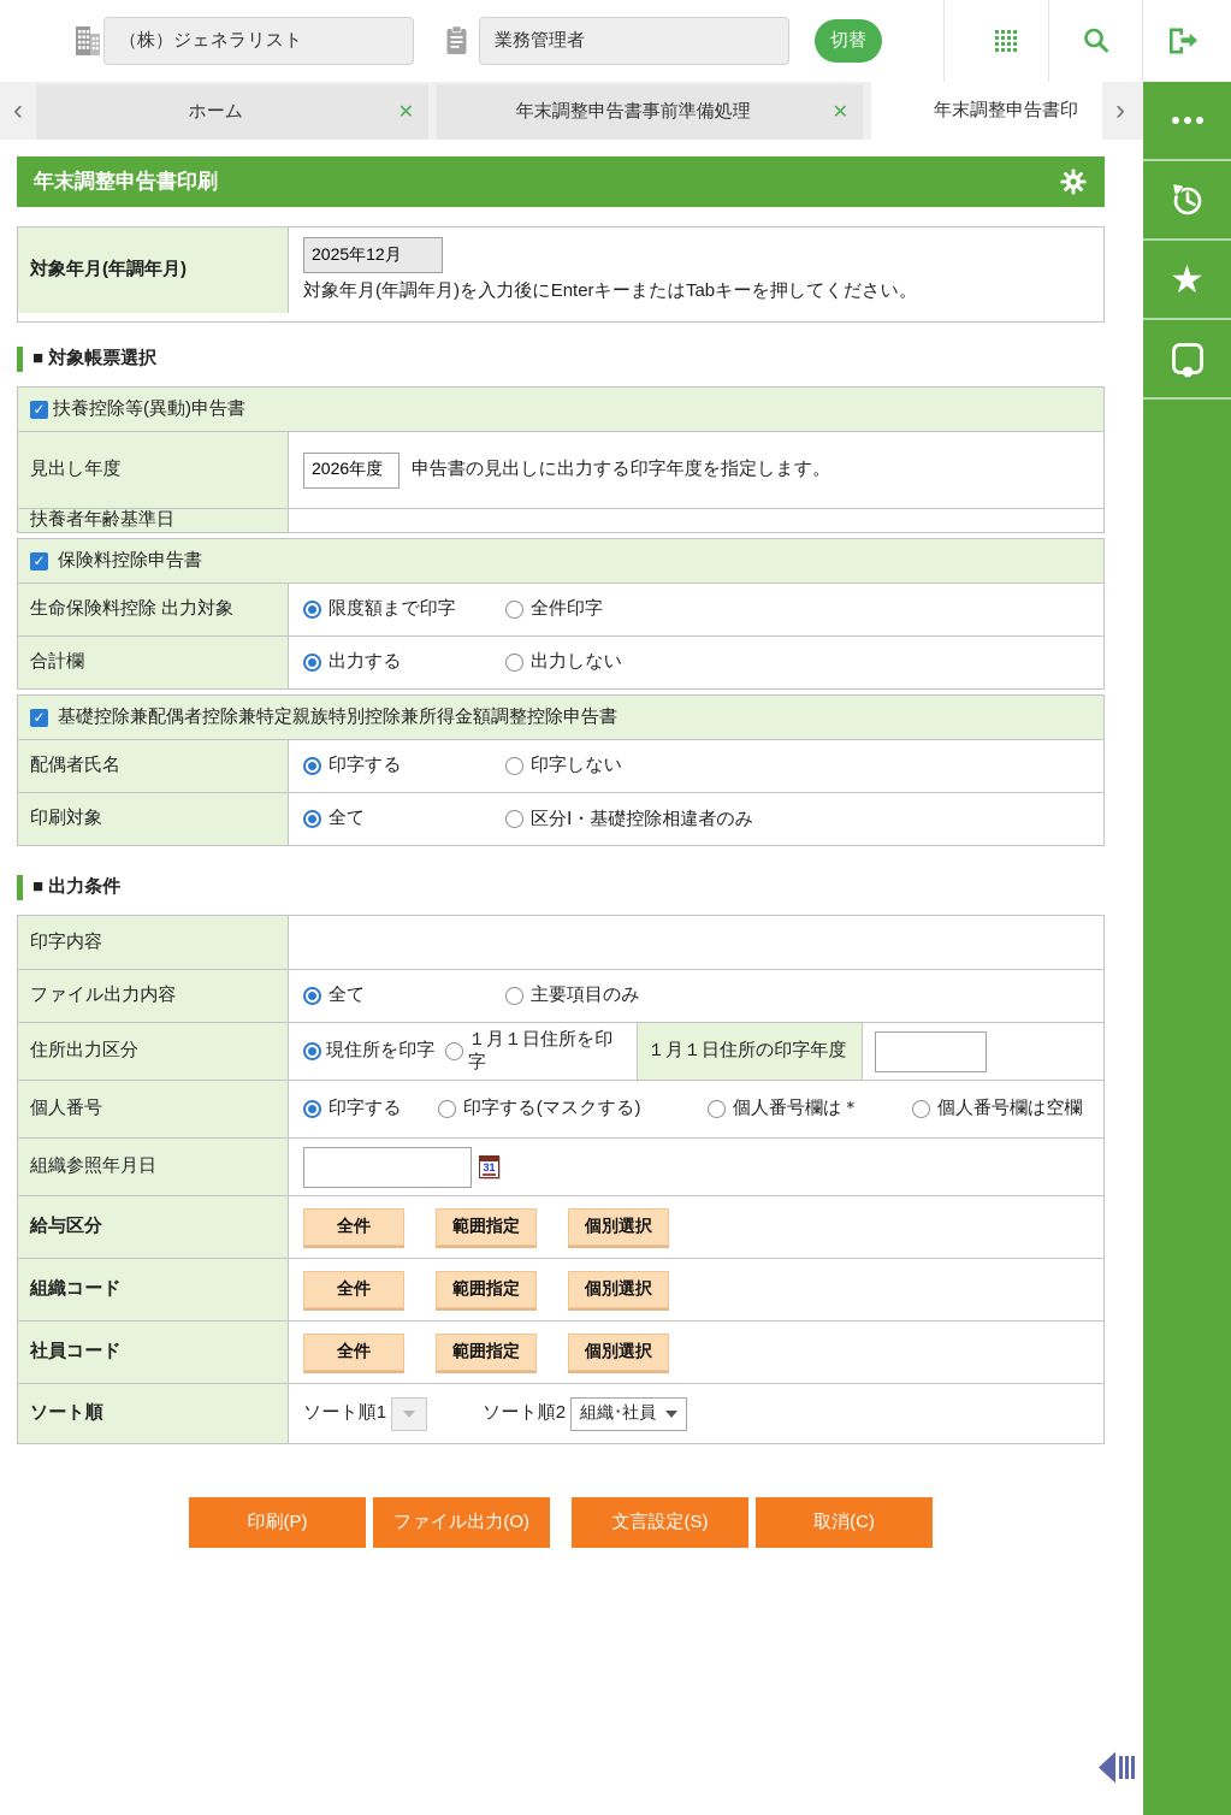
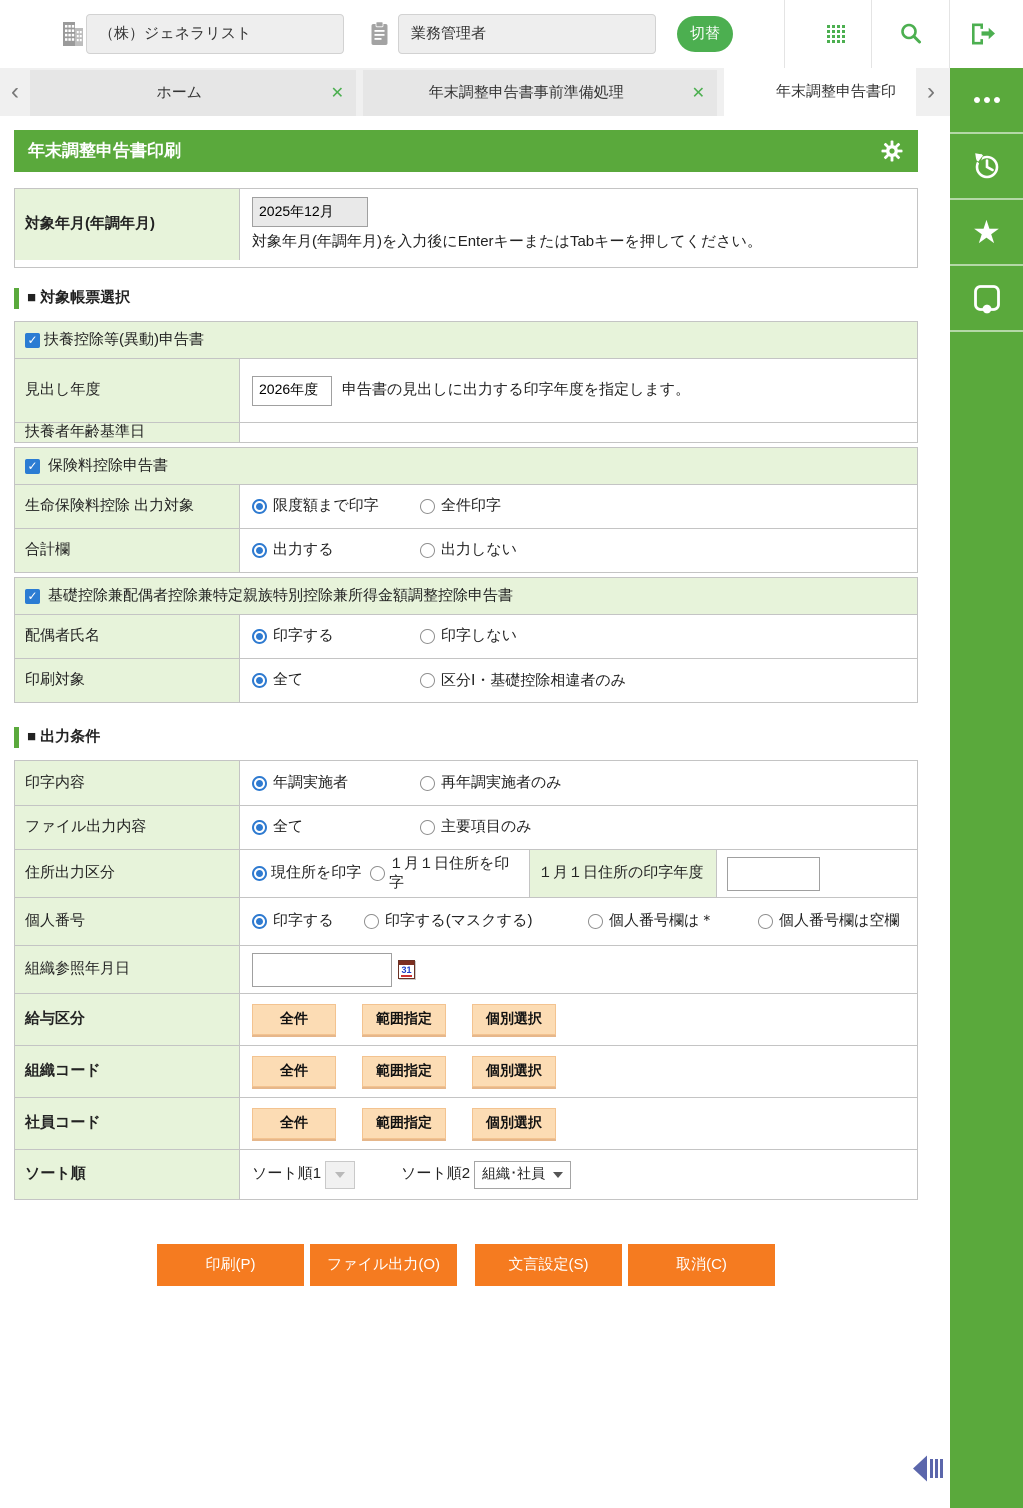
  （株）ジェネラリスト
  業務管理者
  切替
  ‹
  ホーム
  ✕
  年末調整申告書事前準備処理
  ✕
  年末調整申告書印
  ›
  ★
  年末調整申告書印刷
  対象年月(年調年月)
  2025年12月
  対象年月(年調年月)を入力後にEnterキーまたはTabキーを押してください。
  ■ 対象帳票選択
  扶養控除等(異動)申告書
  見出し年度
  2026年度
  申告書の見出しに出力する印字年度を指定します。
  扶養者年齢基準日
  保険料控除申告書
  生命保険料控除 出力対象
  限度額まで印字
  全件印字
  合計欄
  出力する
  出力しない
  基礎控除兼配偶者控除兼特定親族特別控除兼所得金額調整控除申告書
  配偶者氏名
  印字する
  印字しない
  印刷対象
  全て
  区分Ⅰ・基礎控除相違者のみ
  ■ 出力条件
  印字内容
+ 年調実施者
+ 再年調実施者のみ
  ファイル出力内容
  全て
  主要項目のみ
  住所出力区分
  現住所を印字
  １月１日住所を印字
  １月１日住所の印字年度
  個人番号
  印字する
  印字する(マスクする)
  個人番号欄は＊
  個人番号欄は空欄
  組織参照年月日
  31
  給与区分
  全件
  範囲指定
  個別選択
  組織コード
  全件
  範囲指定
  個別選択
  社員コード
  全件
  範囲指定
  個別選択
  ソート順
  ソート順1
  ソート順2
  組織･社員
  印刷(P)
  ファイル出力(O)
  文言設定(S)
  取消(C)
